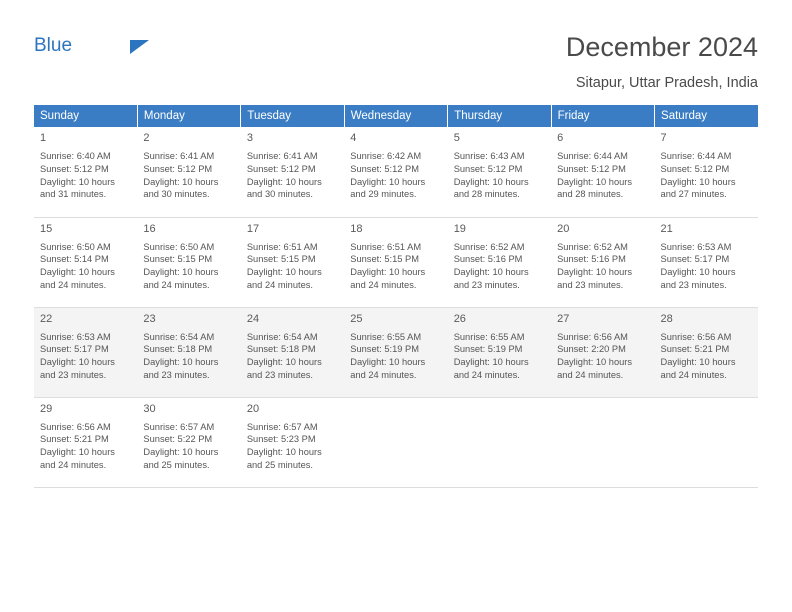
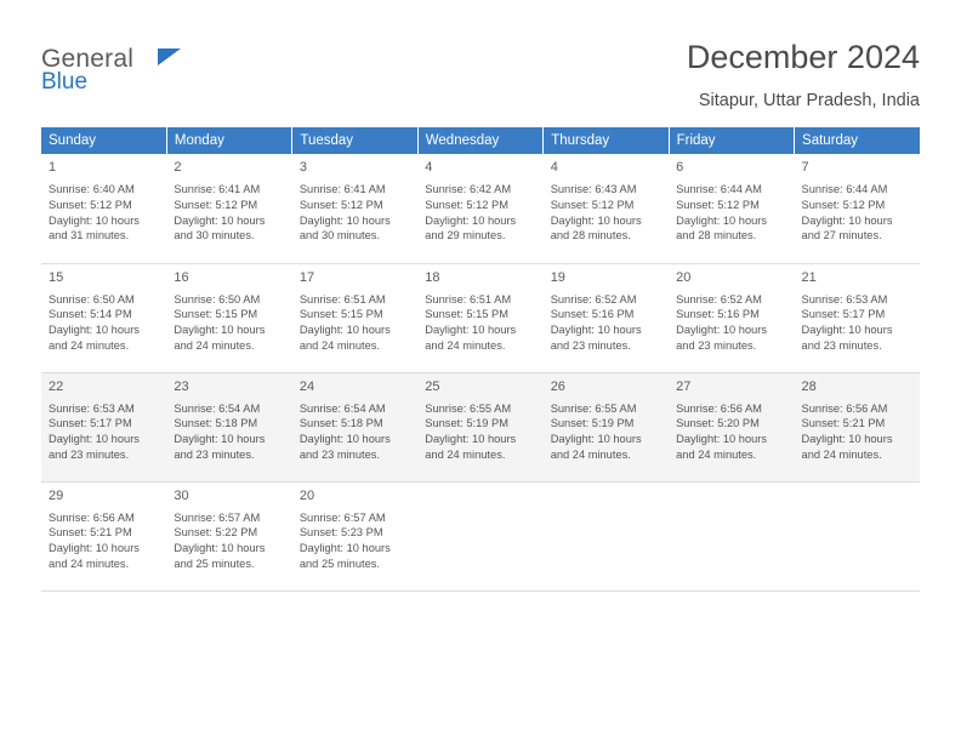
+ General
  Blue
  December 2024
  Sitapur, Uttar Pradesh, India
  Sunday	Monday	Tuesday	Wednesday	Thursday	Friday	Saturday
- 1 Sunrise: 6:40 AM Sunset: 5:12 PM Daylight: 10 hours and 31 minutes.	2 Sunrise: 6:41 AM Sunset: 5:12 PM Daylight: 10 hours and 30 minutes.	3 Sunrise: 6:41 AM Sunset: 5:12 PM Daylight: 10 hours and 30 minutes.	4 Sunrise: 6:42 AM Sunset: 5:12 PM Daylight: 10 hours and 29 minutes.	5 Sunrise: 6:43 AM Sunset: 5:12 PM Daylight: 10 hours and 28 minutes.	6 Sunrise: 6:44 AM Sunset: 5:12 PM Daylight: 10 hours and 28 minutes.	7 Sunrise: 6:44 AM Sunset: 5:12 PM Daylight: 10 hours and 27 minutes.
+ 1 Sunrise: 6:40 AM Sunset: 5:12 PM Daylight: 10 hours and 31 minutes.	2 Sunrise: 6:41 AM Sunset: 5:12 PM Daylight: 10 hours and 30 minutes.	3 Sunrise: 6:41 AM Sunset: 5:12 PM Daylight: 10 hours and 30 minutes.	4 Sunrise: 6:42 AM Sunset: 5:12 PM Daylight: 10 hours and 29 minutes.	4 Sunrise: 6:43 AM Sunset: 5:12 PM Daylight: 10 hours and 28 minutes.	6 Sunrise: 6:44 AM Sunset: 5:12 PM Daylight: 10 hours and 28 minutes.	7 Sunrise: 6:44 AM Sunset: 5:12 PM Daylight: 10 hours and 27 minutes.
  15 Sunrise: 6:50 AM Sunset: 5:14 PM Daylight: 10 hours and 24 minutes.	16 Sunrise: 6:50 AM Sunset: 5:15 PM Daylight: 10 hours and 24 minutes.	17 Sunrise: 6:51 AM Sunset: 5:15 PM Daylight: 10 hours and 24 minutes.	18 Sunrise: 6:51 AM Sunset: 5:15 PM Daylight: 10 hours and 24 minutes.	19 Sunrise: 6:52 AM Sunset: 5:16 PM Daylight: 10 hours and 23 minutes.	20 Sunrise: 6:52 AM Sunset: 5:16 PM Daylight: 10 hours and 23 minutes.	21 Sunrise: 6:53 AM Sunset: 5:17 PM Daylight: 10 hours and 23 minutes.
- 22 Sunrise: 6:53 AM Sunset: 5:17 PM Daylight: 10 hours and 23 minutes.	23 Sunrise: 6:54 AM Sunset: 5:18 PM Daylight: 10 hours and 23 minutes.	24 Sunrise: 6:54 AM Sunset: 5:18 PM Daylight: 10 hours and 23 minutes.	25 Sunrise: 6:55 AM Sunset: 5:19 PM Daylight: 10 hours and 24 minutes.	26 Sunrise: 6:55 AM Sunset: 5:19 PM Daylight: 10 hours and 24 minutes.	27 Sunrise: 6:56 AM Sunset: 2:20 PM Daylight: 10 hours and 24 minutes.	28 Sunrise: 6:56 AM Sunset: 5:21 PM Daylight: 10 hours and 24 minutes.
+ 22 Sunrise: 6:53 AM Sunset: 5:17 PM Daylight: 10 hours and 23 minutes.	23 Sunrise: 6:54 AM Sunset: 5:18 PM Daylight: 10 hours and 23 minutes.	24 Sunrise: 6:54 AM Sunset: 5:18 PM Daylight: 10 hours and 23 minutes.	25 Sunrise: 6:55 AM Sunset: 5:19 PM Daylight: 10 hours and 24 minutes.	26 Sunrise: 6:55 AM Sunset: 5:19 PM Daylight: 10 hours and 24 minutes.	27 Sunrise: 6:56 AM Sunset: 5:20 PM Daylight: 10 hours and 24 minutes.	28 Sunrise: 6:56 AM Sunset: 5:21 PM Daylight: 10 hours and 24 minutes.
  29 Sunrise: 6:56 AM Sunset: 5:21 PM Daylight: 10 hours and 24 minutes.	30 Sunrise: 6:57 AM Sunset: 5:22 PM Daylight: 10 hours and 25 minutes.	20 Sunrise: 6:57 AM Sunset: 5:23 PM Daylight: 10 hours and 25 minutes.
